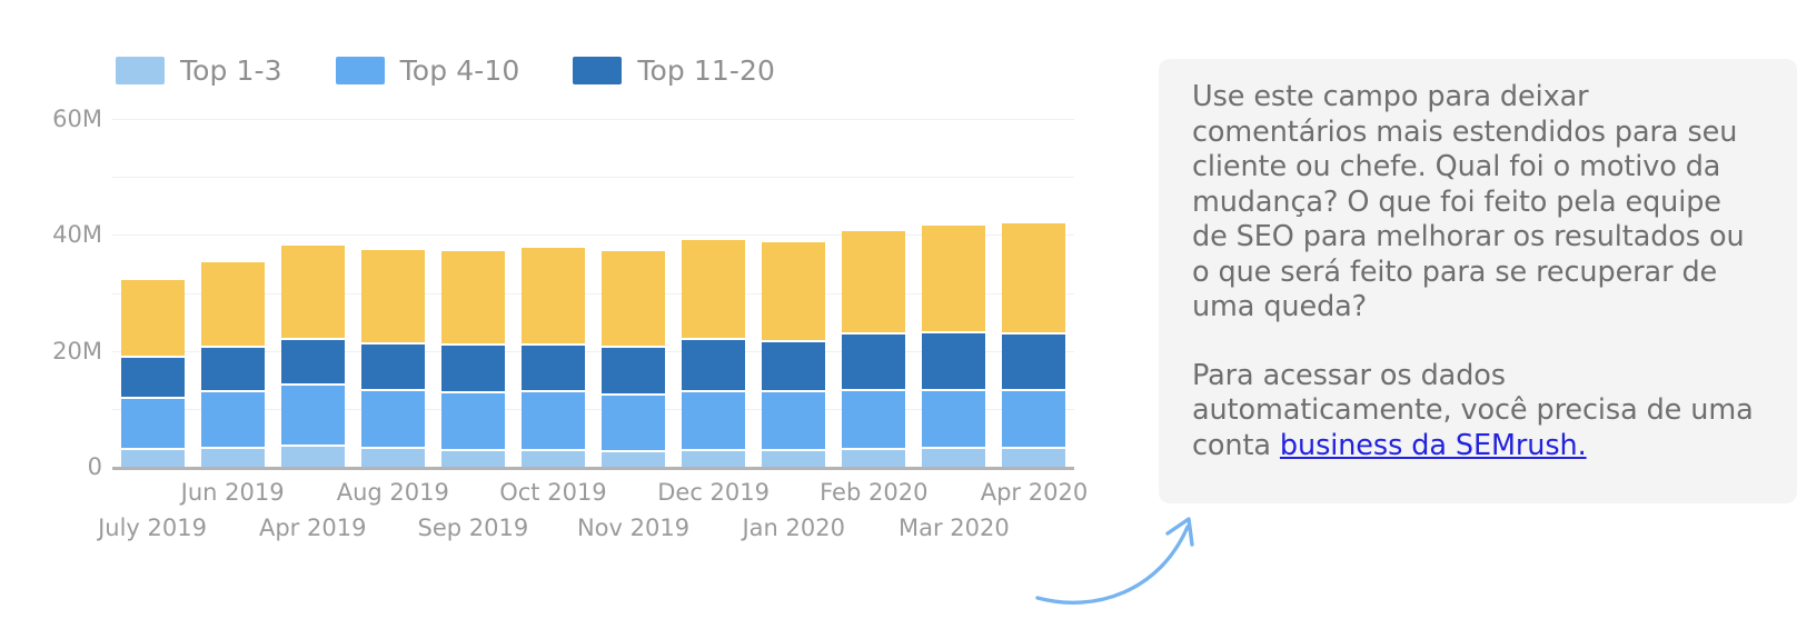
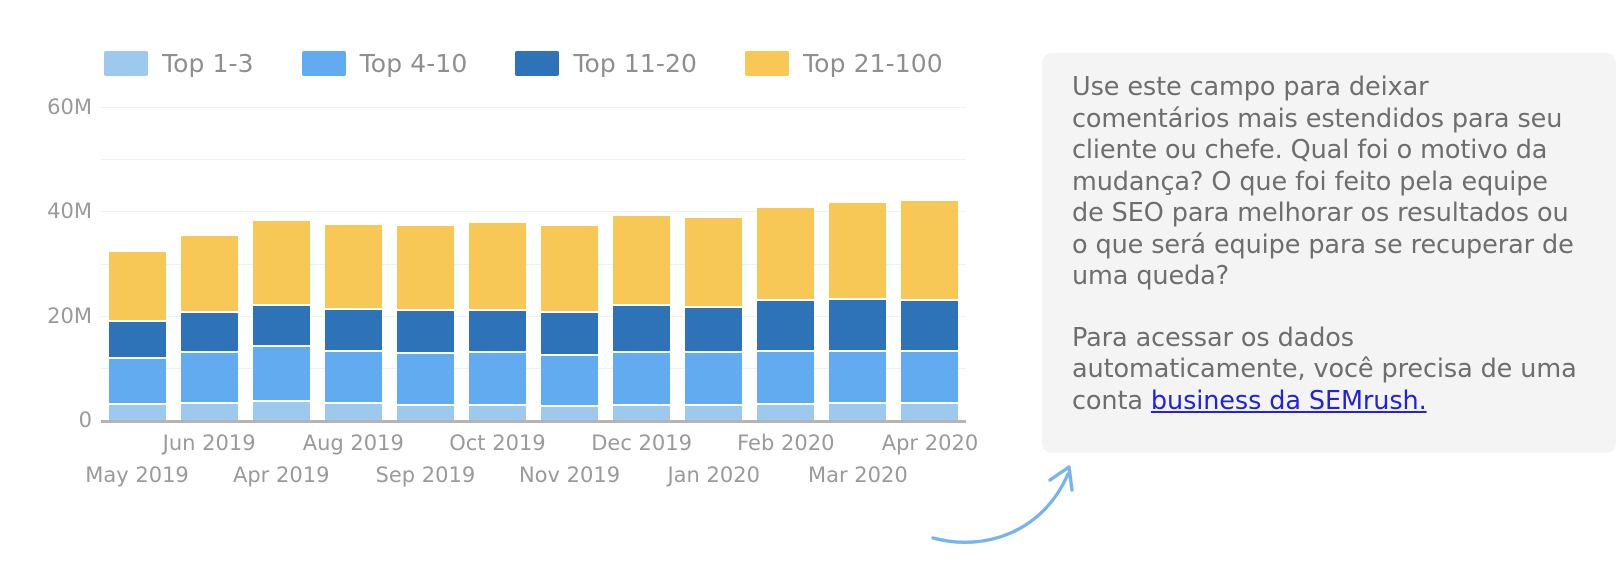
  Top 1-3
  Top 4-10
  Top 11-20
+ Top 21-100
  0
  20M
  40M
  60M
- July 2019
+ May 2019
  Jun 2019
  Apr 2019
  Aug 2019
  Sep 2019
  Oct 2019
  Nov 2019
  Dec 2019
  Jan 2020
  Feb 2020
  Mar 2020
  Apr 2020
- Use este campo para deixar comentários mais estendidos para seu cliente ou chefe. Qual foi o motivo da mudança? O que foi feito pela equipe de SEO para melhorar os resultados ou o que será feito para se recuperar de uma queda?
+ Use este campo para deixar comentários mais estendidos para seu cliente ou chefe. Qual foi o motivo da mudança? O que foi feito pela equipe de SEO para melhorar os resultados ou o que será equipe para se recuperar de uma queda?
  Para acessar os dados automaticamente, você precisa de uma conta business da SEMrush.
